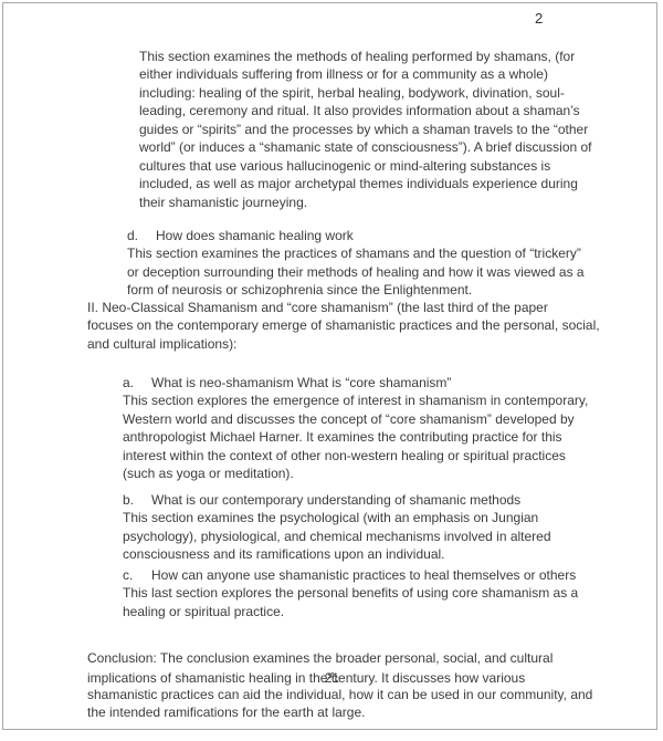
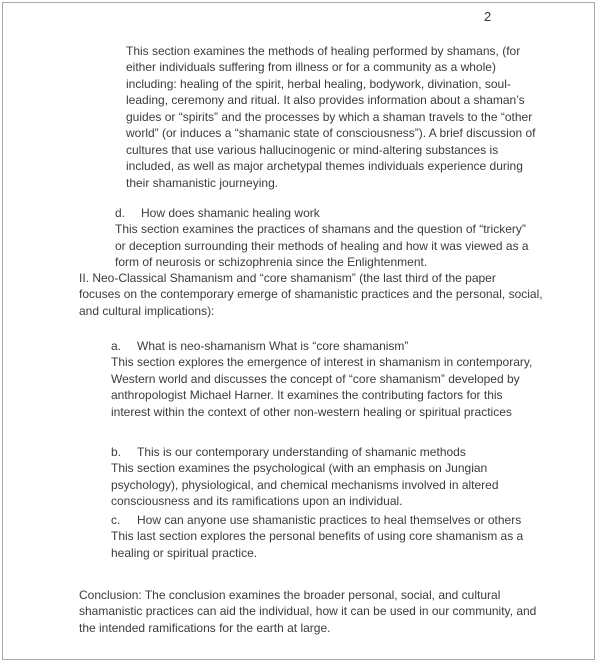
  2
  This section examines the methods of healing performed by shamans, (for
  either individuals suffering from illness or for a community as a whole)
  including: healing of the spirit, herbal healing, bodywork, divination, soul-
  leading, ceremony and ritual. It also provides information about a shaman’s
  guides or “spirits” and the processes by which a shaman travels to the “other
  world” (or induces a “shamanic state of consciousness”). A brief discussion of
  cultures that use various hallucinogenic or mind-altering substances is
  included, as well as major archetypal themes individuals experience during
  their shamanistic journeying.
  d. How does shamanic healing work
  This section examines the practices of shamans and the question of “trickery”
  or deception surrounding their methods of healing and how it was viewed as a
  form of neurosis or schizophrenia since the Enlightenment.
  II. Neo-Classical Shamanism and “core shamanism” (the last third of the paper
  focuses on the contemporary emerge of shamanistic practices and the personal, social,
  and cultural implications):
  a. What is neo-shamanism What is “core shamanism”
  This section explores the emergence of interest in shamanism in contemporary,
  Western world and discusses the concept of “core shamanism” developed by
- anthropologist Michael Harner. It examines the contributing practice for this
+ anthropologist Michael Harner. It examines the contributing factors for this
  interest within the context of other non-western healing or spiritual practices
- (such as yoga or meditation).
- b. What is our contemporary understanding of shamanic methods
+ b. This is our contemporary understanding of shamanic methods
  This section examines the psychological (with an emphasis on Jungian
  psychology), physiological, and chemical mechanisms involved in altered
  consciousness and its ramifications upon an individual.
  c. How can anyone use shamanistic practices to heal themselves or others
  This last section explores the personal benefits of using core shamanism as a
  healing or spiritual practice.
  Conclusion: The conclusion examines the broader personal, social, and cultural
- implications of shamanistic healing in thest21century. It discusses how various
  shamanistic practices can aid the individual, how it can be used in our community, and
  the intended ramifications for the earth at large.
